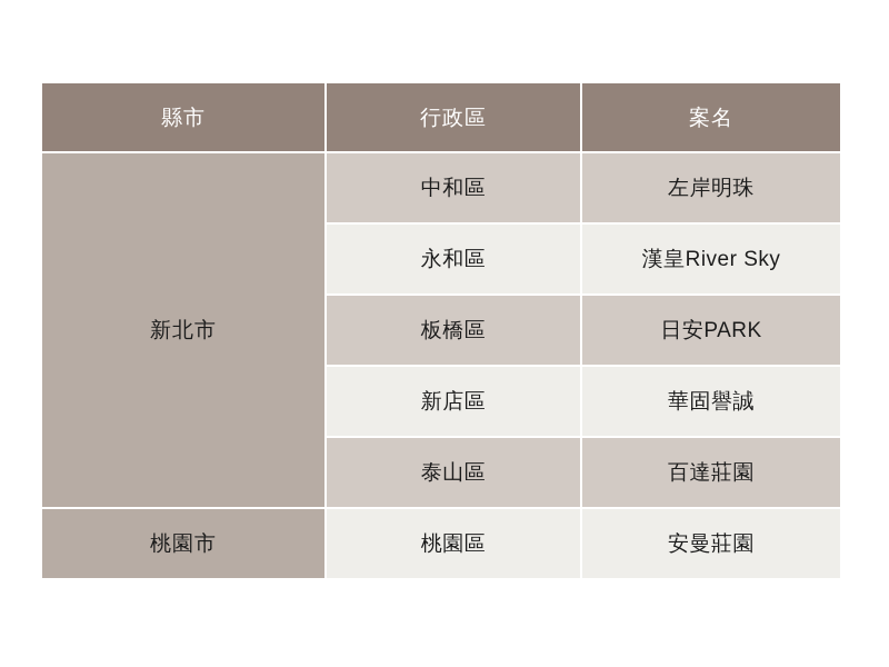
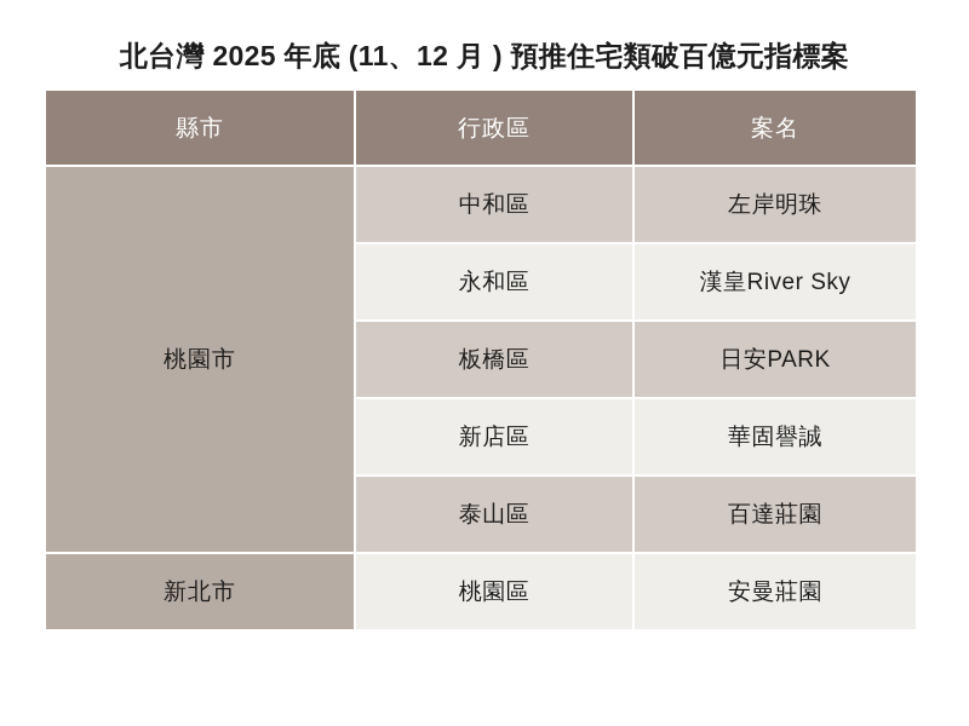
+ 北台灣 2025 年底 (11、12 月 ) 預推住宅類破百億元指標案
  縣市	行政區	案名
- 新北市	中和區	左岸明珠
+ 桃園市	中和區	左岸明珠
  永和區	漢皇River Sky
  板橋區	日安PARK
  新店區	華固譽誠
  泰山區	百達莊園
- 桃園市	桃園區	安曼莊園
+ 新北市	桃園區	安曼莊園
